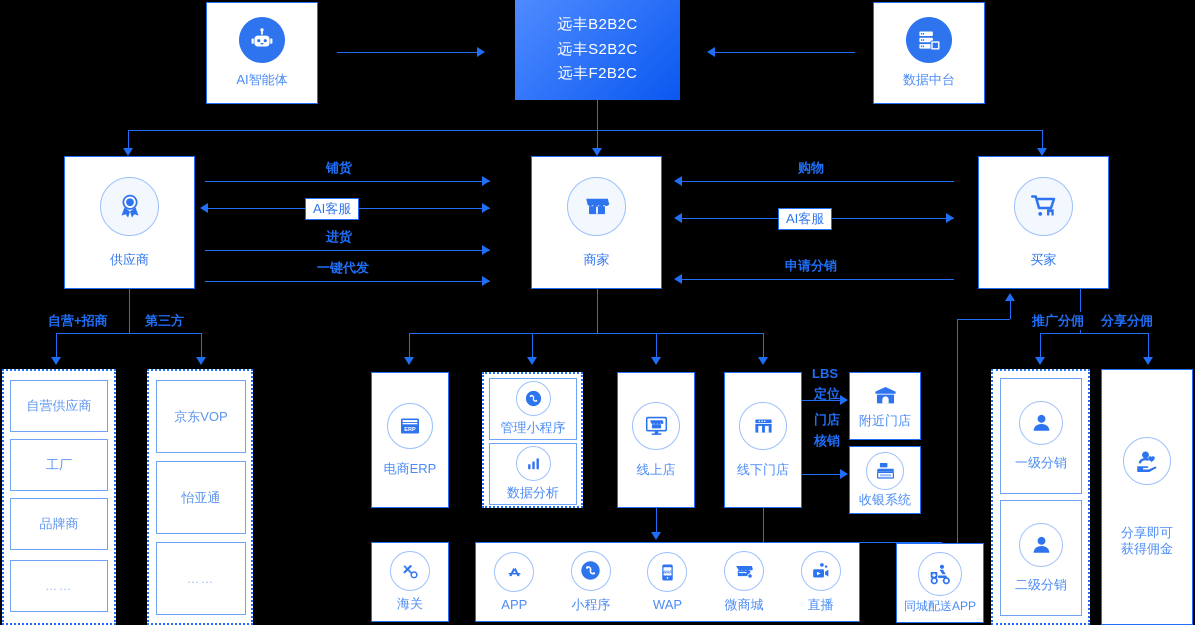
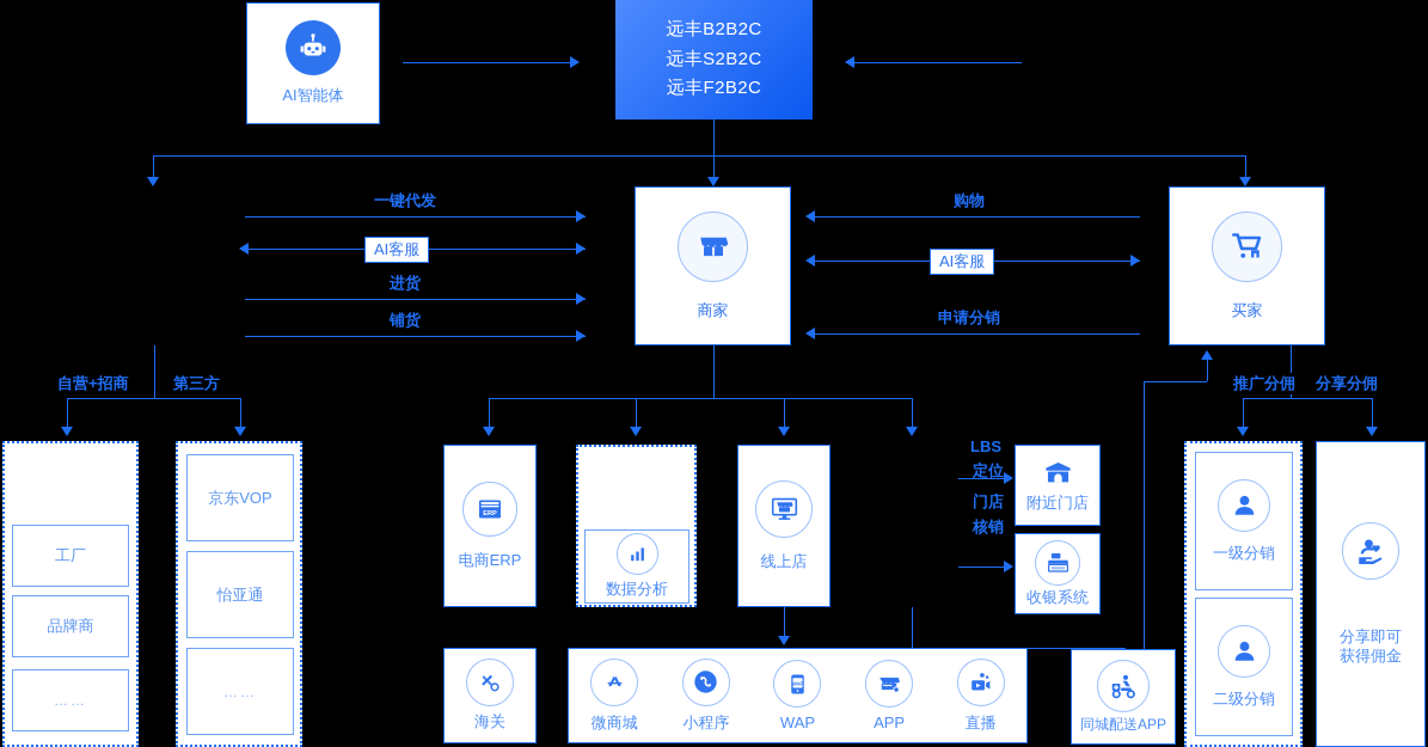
  AI智能体
  远丰B2B2C
  远丰S2B2C
  远丰F2B2C
- 数据中台
- 供应商
  商家
  买家
- 铺货
+ 一键代发
  AI客服
  进货
- 一键代发
+ 铺货
  购物
  AI客服
  申请分销
  自营+招商
  第三方
- 自营供应商
  工厂
  品牌商
  ……
  京东VOP
  怡亚通
  ……
  电商ERP
- 管理小程序
  数据分析
  线上店
- 线下门店
  LBS
  定位
  门店
  核销
  附近门店
  收银系统
  海关
- APP
+ 微商城
  小程序
  WAP
- 微商城
+ APP
  直播
  同城配送APP
  推广分佣
  分享分佣
  一级分销
  二级分销
  分享即可
  获得佣金
